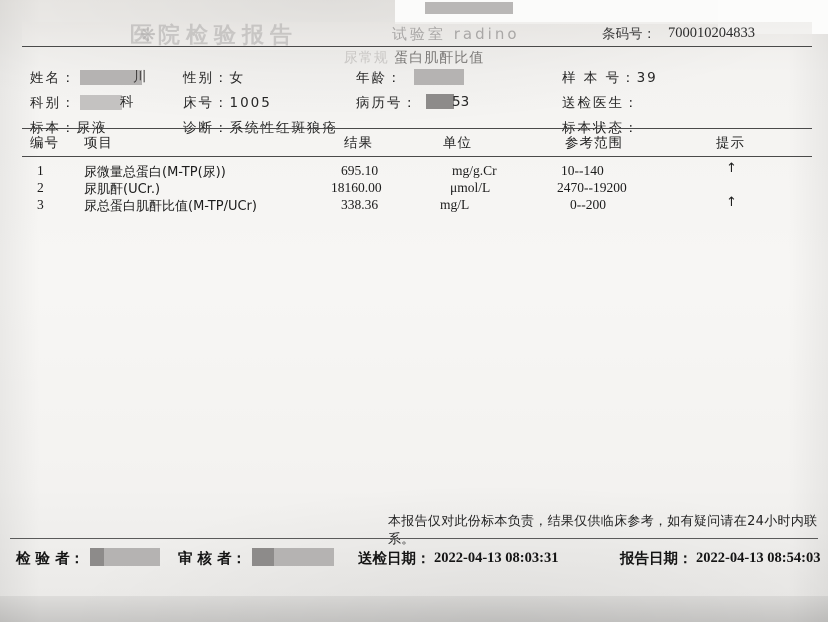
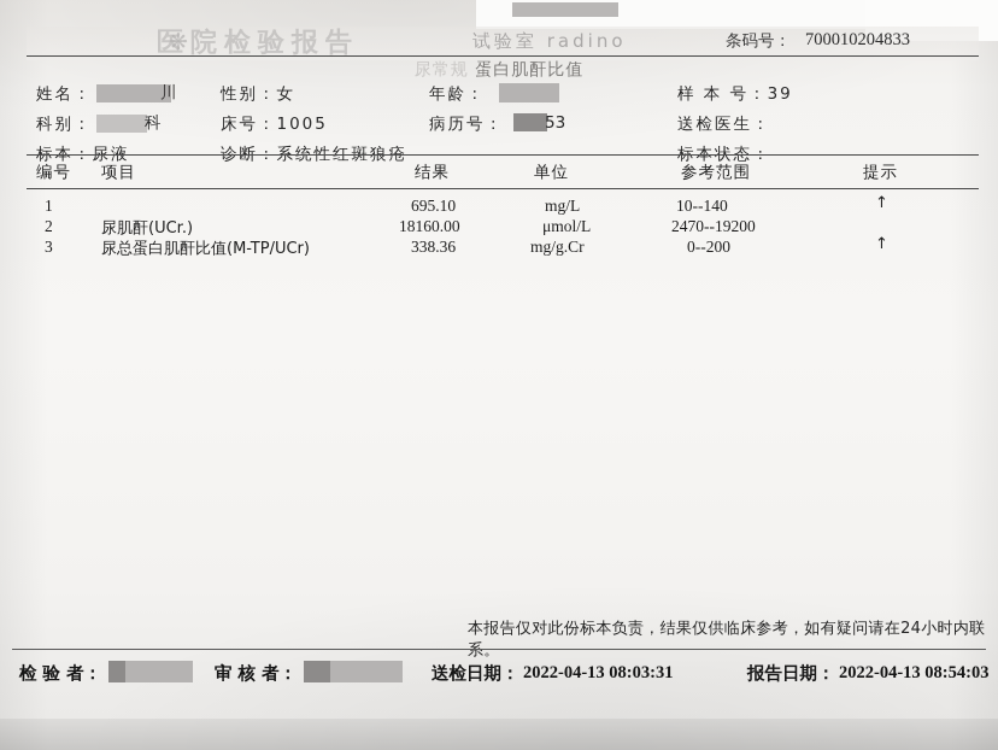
  ❋
  医院检验报告
  条码号：
  700010204833
  试验室 radino
  尿常规 蛋白肌酐比值
  姓名：
  川
  性别：女
  年龄：
  样 本 号：39
  科别：
  科
  床号：1005
  病历号：
  53
  送检医生：
  编号
  项目
  结果
  单位
  参考范围
  提示
  1
- 尿微量总蛋白(M-TP(尿))
  695.10
- mg/g.Cr
+ mg/L
  10--140
  ↑
  2
  尿肌酐(UCr.)
  18160.00
  μmol/L
  2470--19200
  3
  尿总蛋白肌酐比值(M-TP/UCr)
  338.36
- mg/L
+ mg/g.Cr
  0--200
  ↑
  本报告仅对此份标本负责，结果仅供临床参考，如有疑问请在24小时内联系。
  检 验 者：
  审 核 者：
  送检日期：
  2022-04-13 08:03:31
  报告日期：
  2022-04-13 08:54:03
